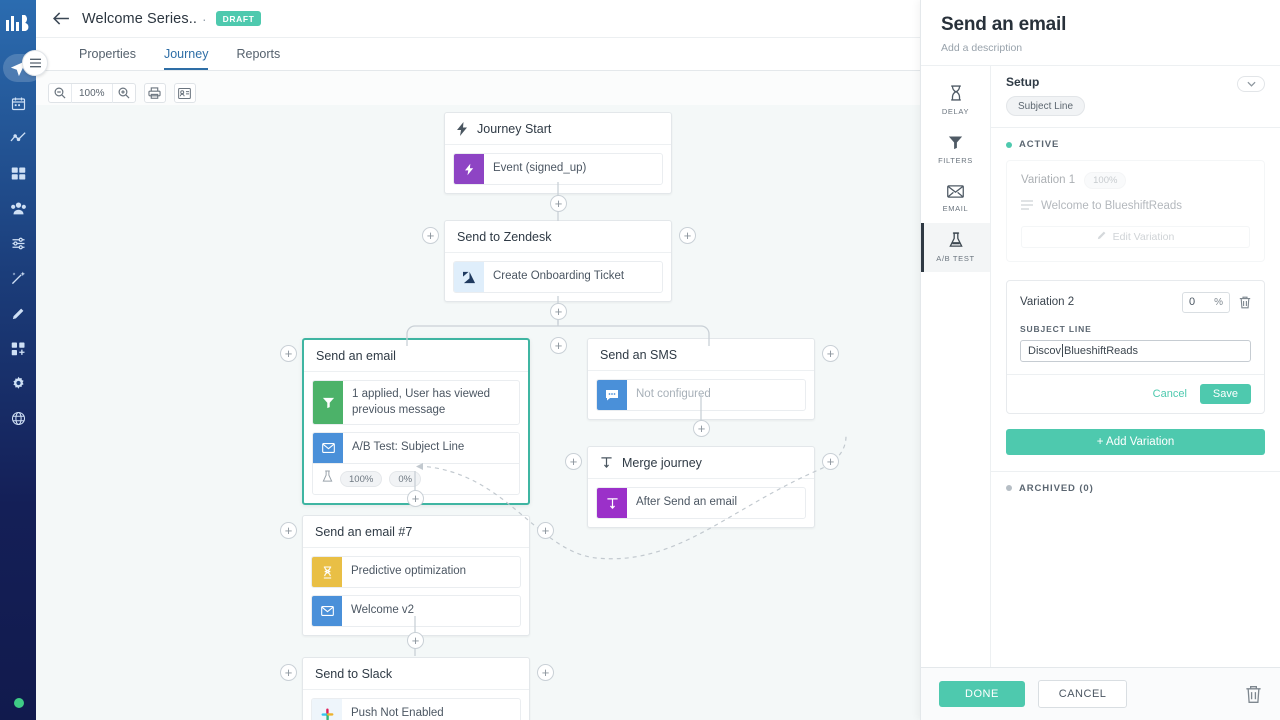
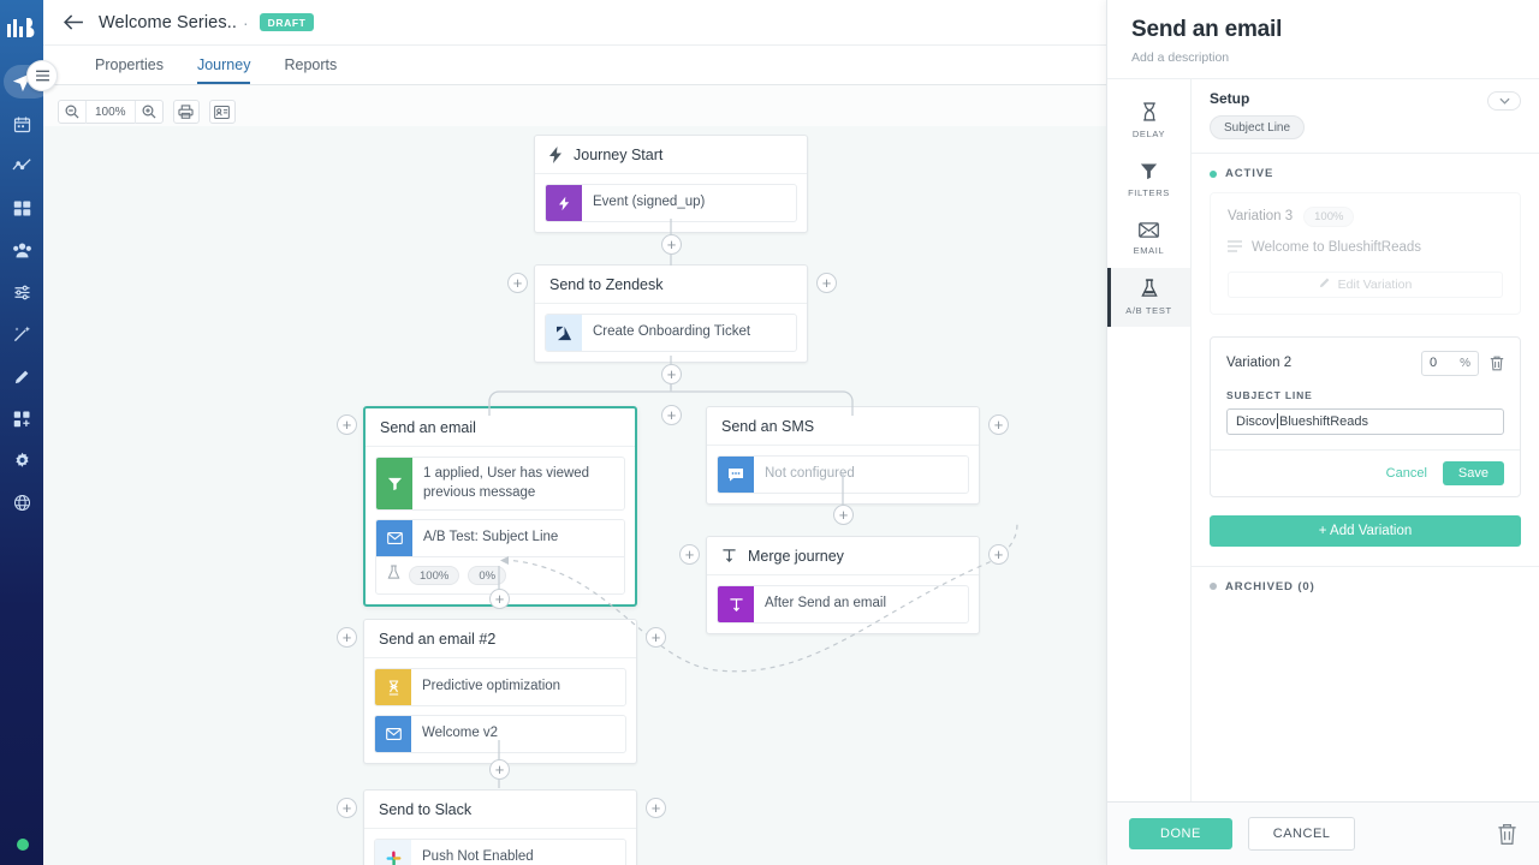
  Welcome Series..
  ·
  DRAFT
  Properties
  Journey
  Reports
  Journey Start
  Event (signed_up)
  +
  Send to Zendesk
  Create Onboarding Ticket
  +
  +
  +
  +
  Send an email
  1 applied, User has viewed previous message
  A/B Test: Subject Line
  100%
  0%
  +
  +
  +
  Send an SMS
  Not configurd
  +
  Merge journey
  After Send an email
  +
  +
- Send an email #7
+ Send an email #2
  Predictive optimization
  Welcome v2
  +
  +
  +
  Send to Slack
  Push Not Enabled
  +
  +
  100%
  Send an email
  Add a description
  DELAY
  FILTERS
  EMAIL
  A/B TEST
  Setup
  Subject Line
  ACTIVE
- Variation 1
+ Variation 3
  100%
  Welcome to BlueshiftReads
  Edit Variation
  Variation 2
  0
  %
  SUBJECT LINE
  Discov
  BlueshiftReads
  Cancel
  Save
  + Add Variation
  ARCHIVED (0)
  DONE
  CANCEL
